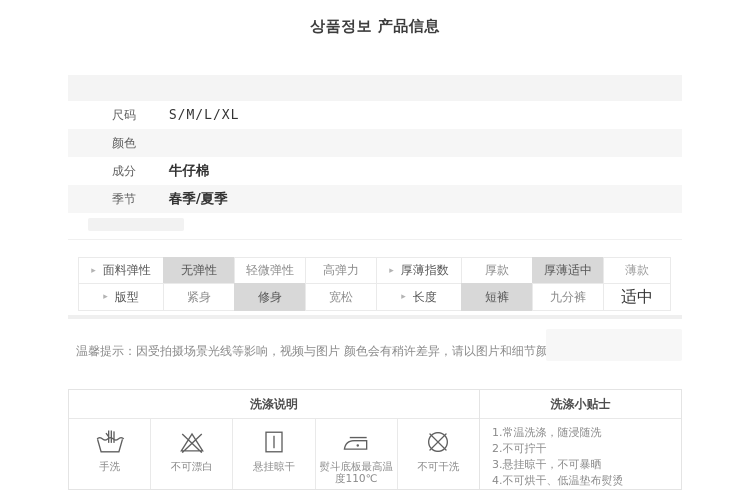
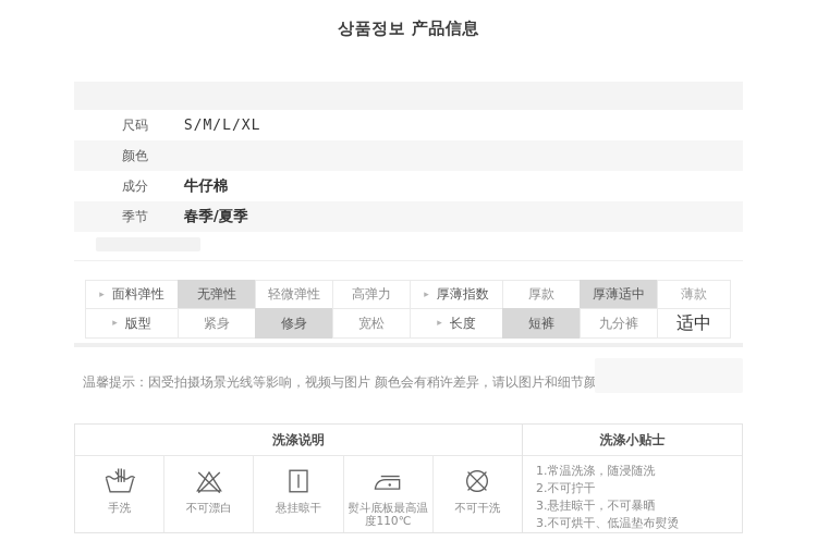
  상품정보 产品信息
  尺码 S/M/L/XL
  颜色
  成分 牛仔棉
  季节 春季/夏季
  ▸
  面料弹性
  无弹性
  轻微弹性
  高弹力
  ▸
  厚薄指数
  厚款
  厚薄适中
  薄款
  ▸
  版型
  紧身
  修身
  宽松
  ▸
  长度
  短裤
  九分裤
  适中
  温馨提示：因受拍摄场景光线等影响，视频与图片 颜色会有稍许差异，请以图片和细节颜
  洗涤说明
  手洗
  不可漂白
  悬挂晾干
  熨斗底板最高温度110℃
  不可干洗
  洗涤小贴士
  1.常温洗涤，随浸随洗
  2.不可拧干
  3.悬挂晾干，不可暴晒
- 4.不可烘干、低温垫布熨烫
+ 3.不可烘干、低温垫布熨烫
